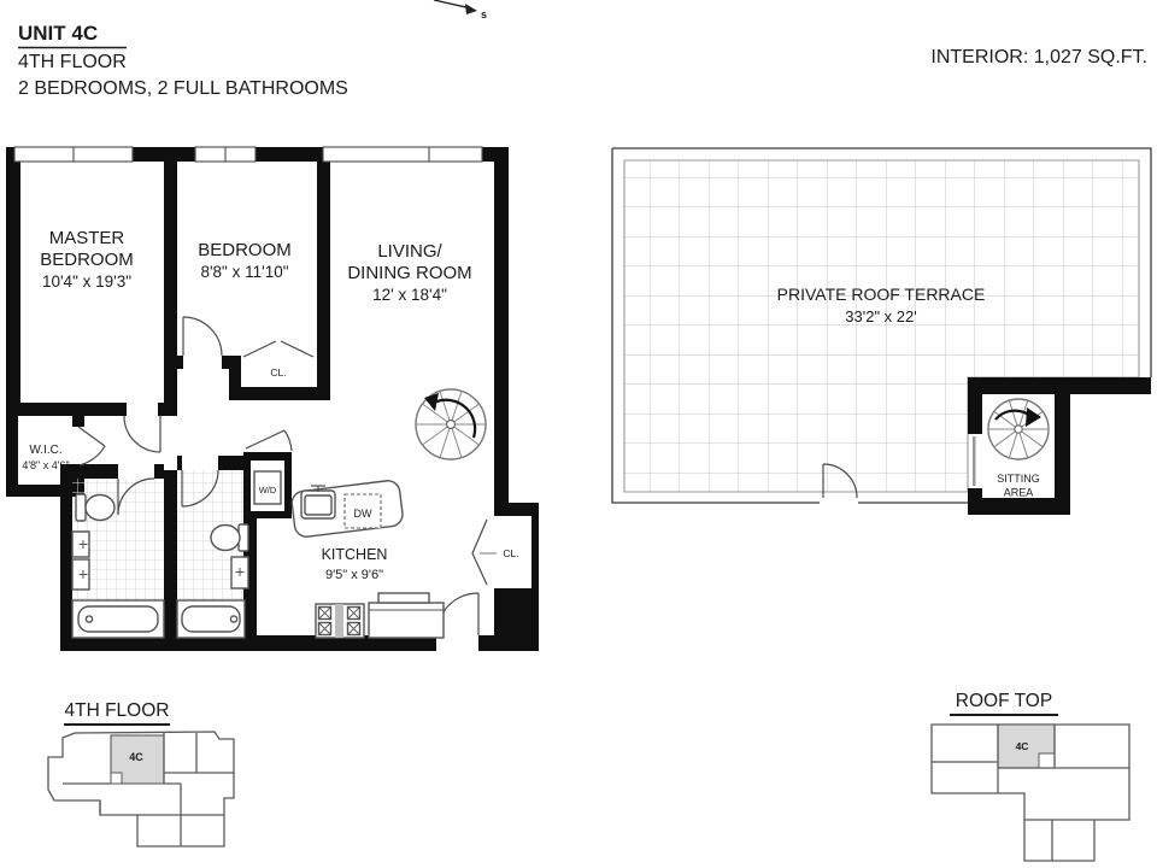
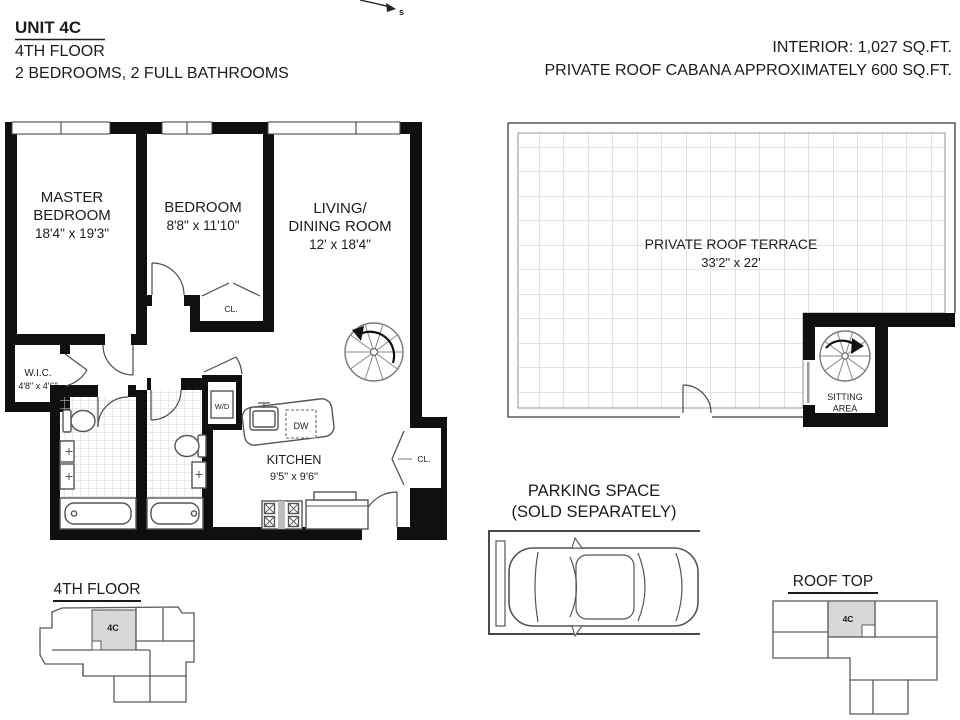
  UNIT 4C
  4TH FLOOR
  2 BEDROOMS, 2 FULL BATHROOMS
  INTERIOR: 1,027 SQ.FT.
+ PRIVATE ROOF CABANA APPROXIMATELY 600 SQ.FT.
  s
  W/D
  DW
  MASTER
  BEDROOM
- 10'4" x 19'3"
+ 18'4" x 19'3"
  BEDROOM
  8'8" x 11'10"
  LIVING/
  DINING ROOM
  12' x 18'4"
  W.I.C.
  4'8" x 4'6"
  CL.
  KITCHEN
  9'5" x 9'6"
  CL.
  PRIVATE ROOF TERRACE
  33'2" x 22'
  SITTING
  AREA
+ PARKING SPACE
+ (SOLD SEPARATELY)
  ROOF TOP
  4C
  4TH FLOOR
  4C
